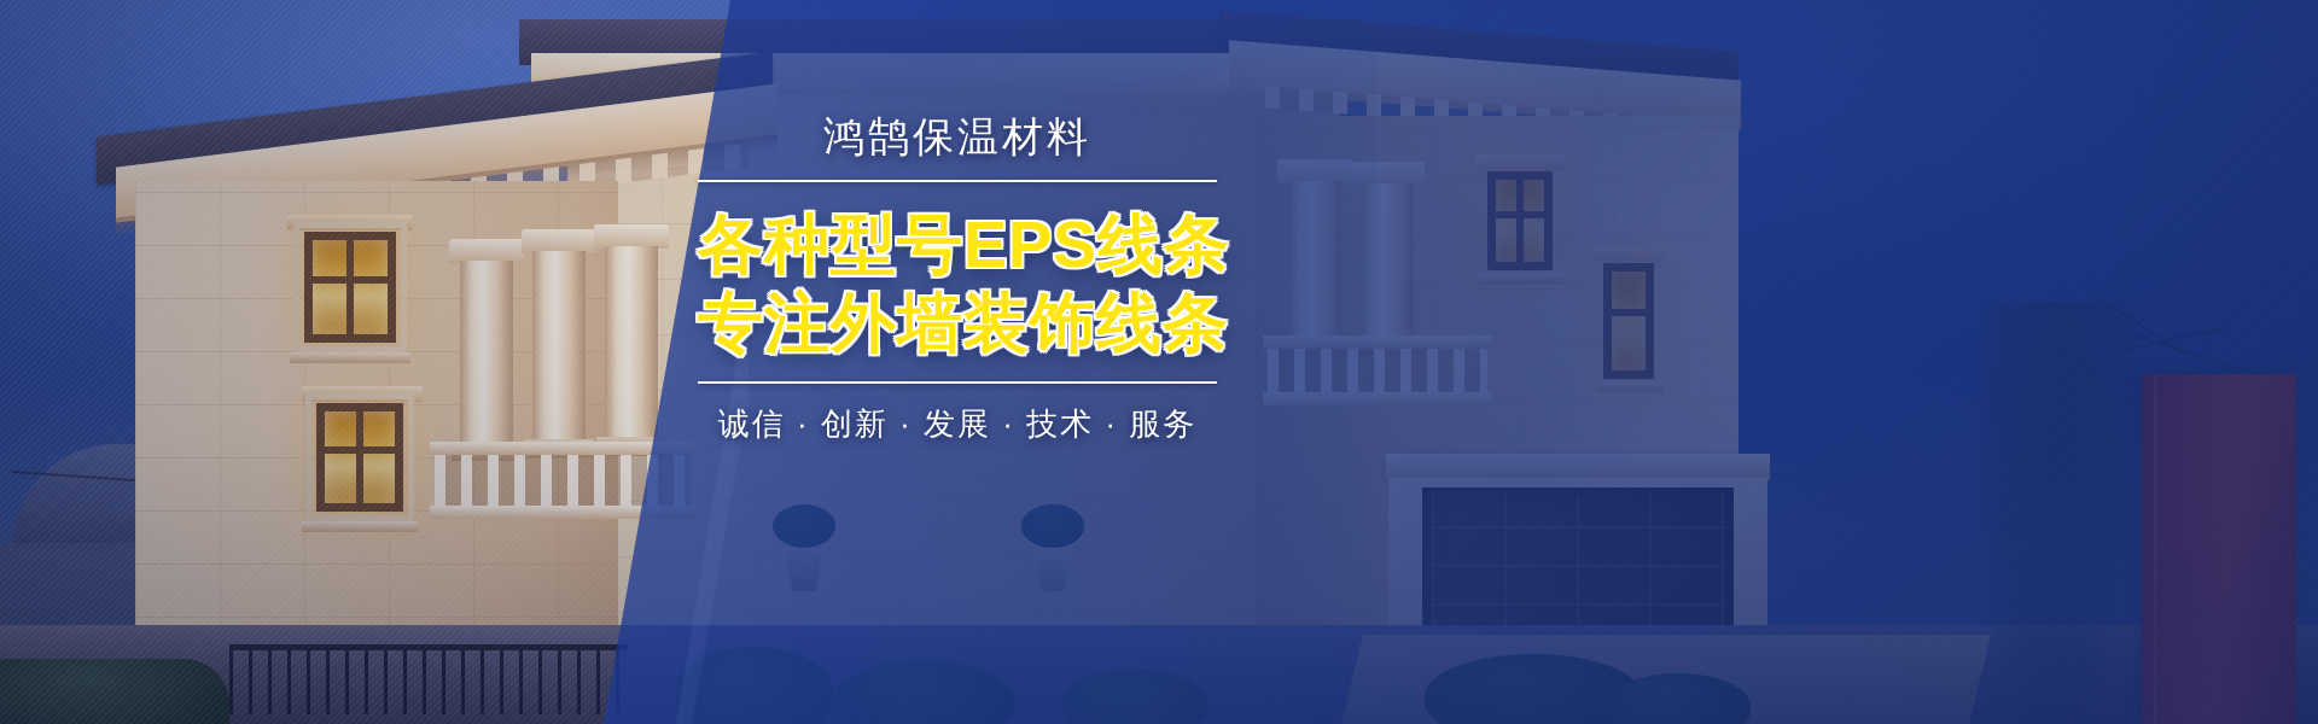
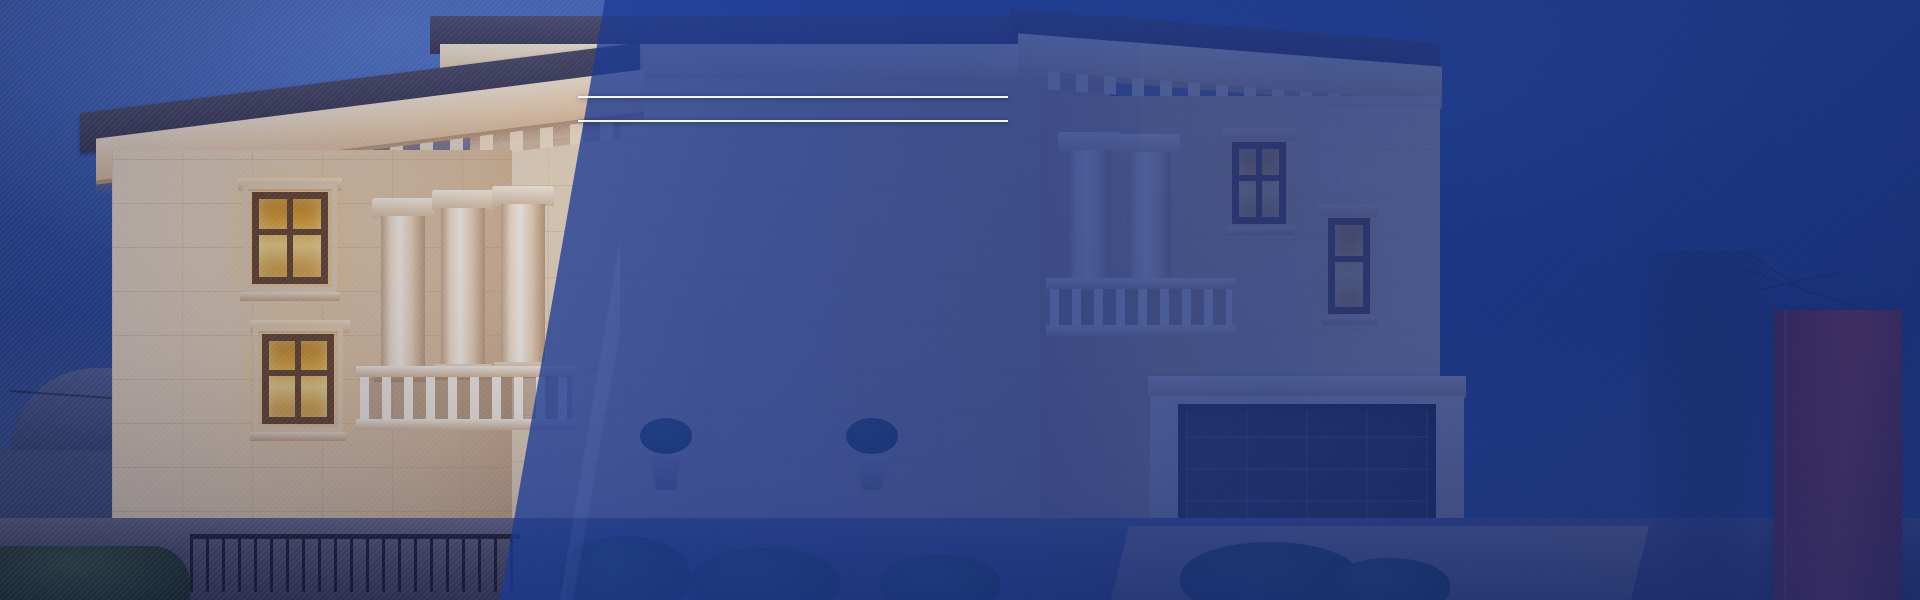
- 鸿鹄保温材料
- 各种型号EPS线条
- 专注外墙装饰线条
- 诚信 · 创新 · 发展 · 技术 · 服务
